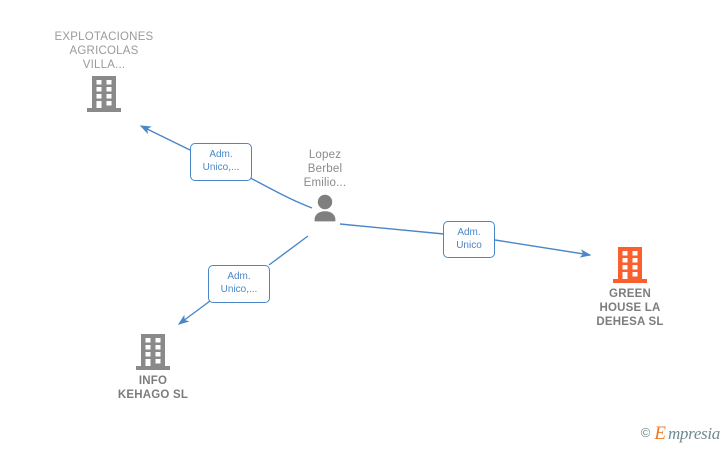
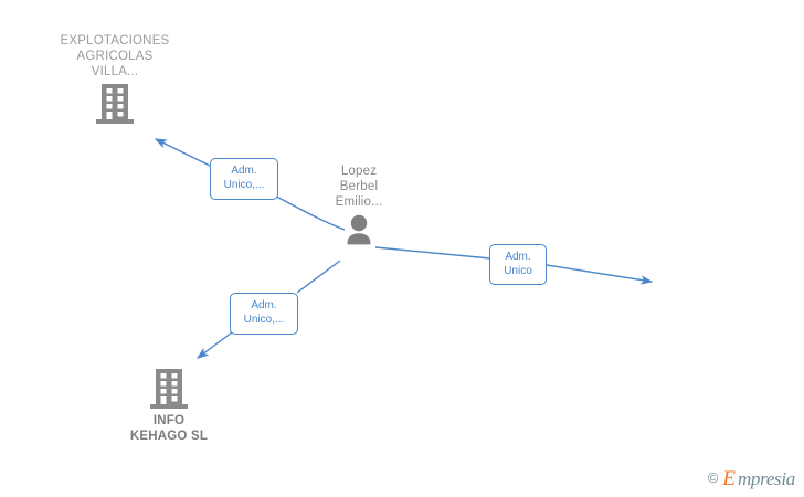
  EXPLOTACIONES
  AGRICOLAS
  VILLA...
  Lopez
  Berbel
  Emilio...
- GREEN
- HOUSE LA
- DEHESA SL
  INFO
  KEHAGO SL
  Adm.
  Unico,...
  Adm.
  Unico
  Adm.
  Unico,...
  ©
  E
  mpresia
